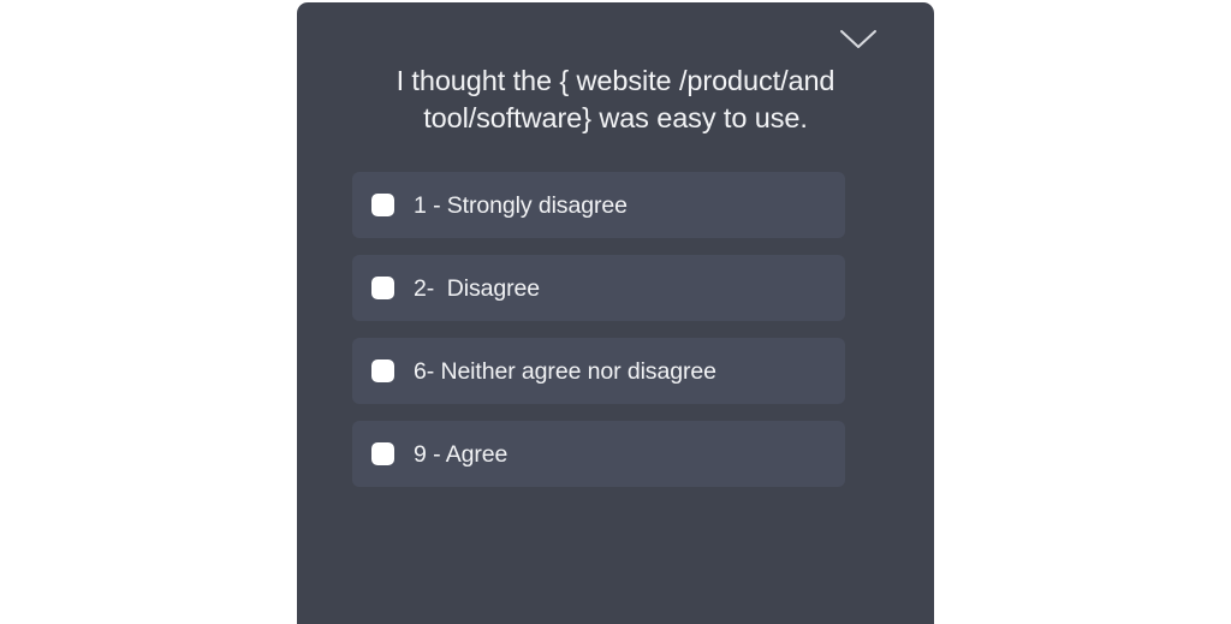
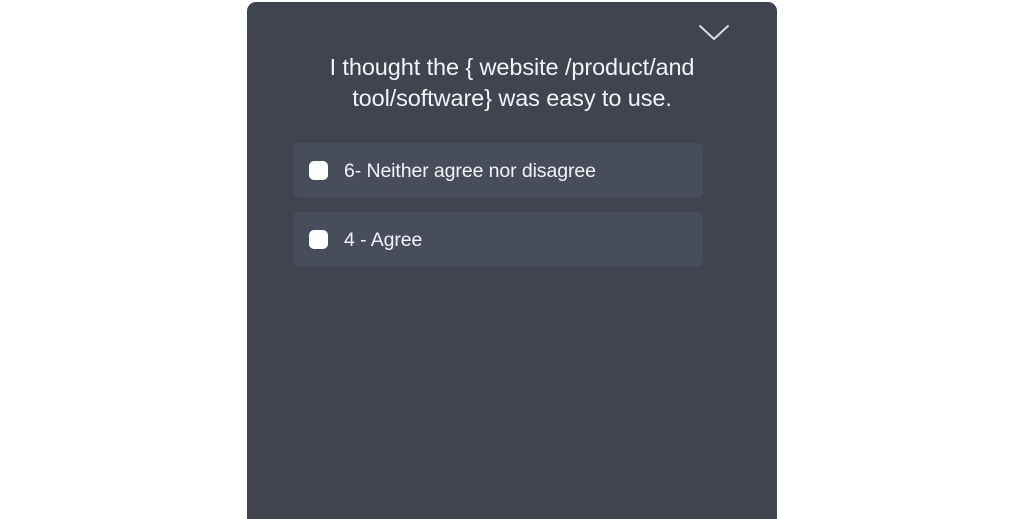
  I thought the { website /product/and
  tool/software} was easy to use.
- 1 - Strongly disagree
- 2- Disagree
  6- Neither agree nor disagree
- 9 - Agree
+ 4 - Agree
